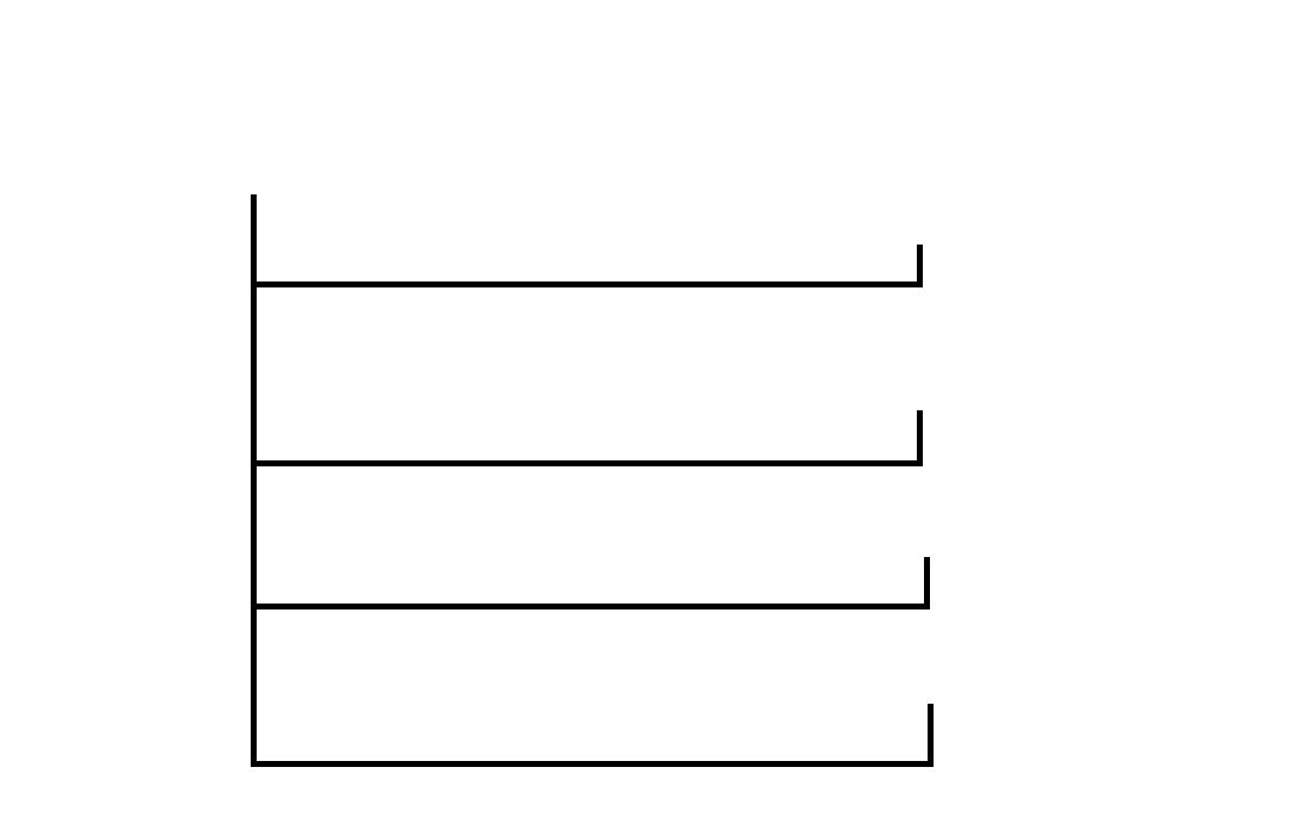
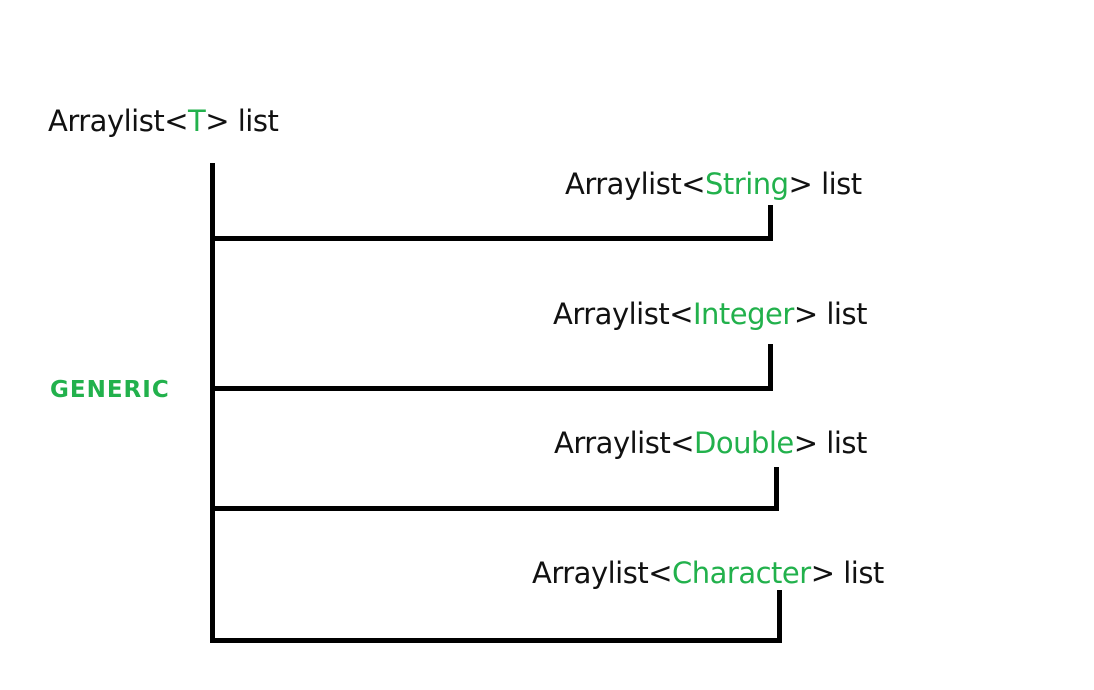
+ Arraylist<T> list
+ GENERIC
+ Arraylist<String> list
+ Arraylist<Integer> list
+ Arraylist<Double> list
+ Arraylist<Character> list
